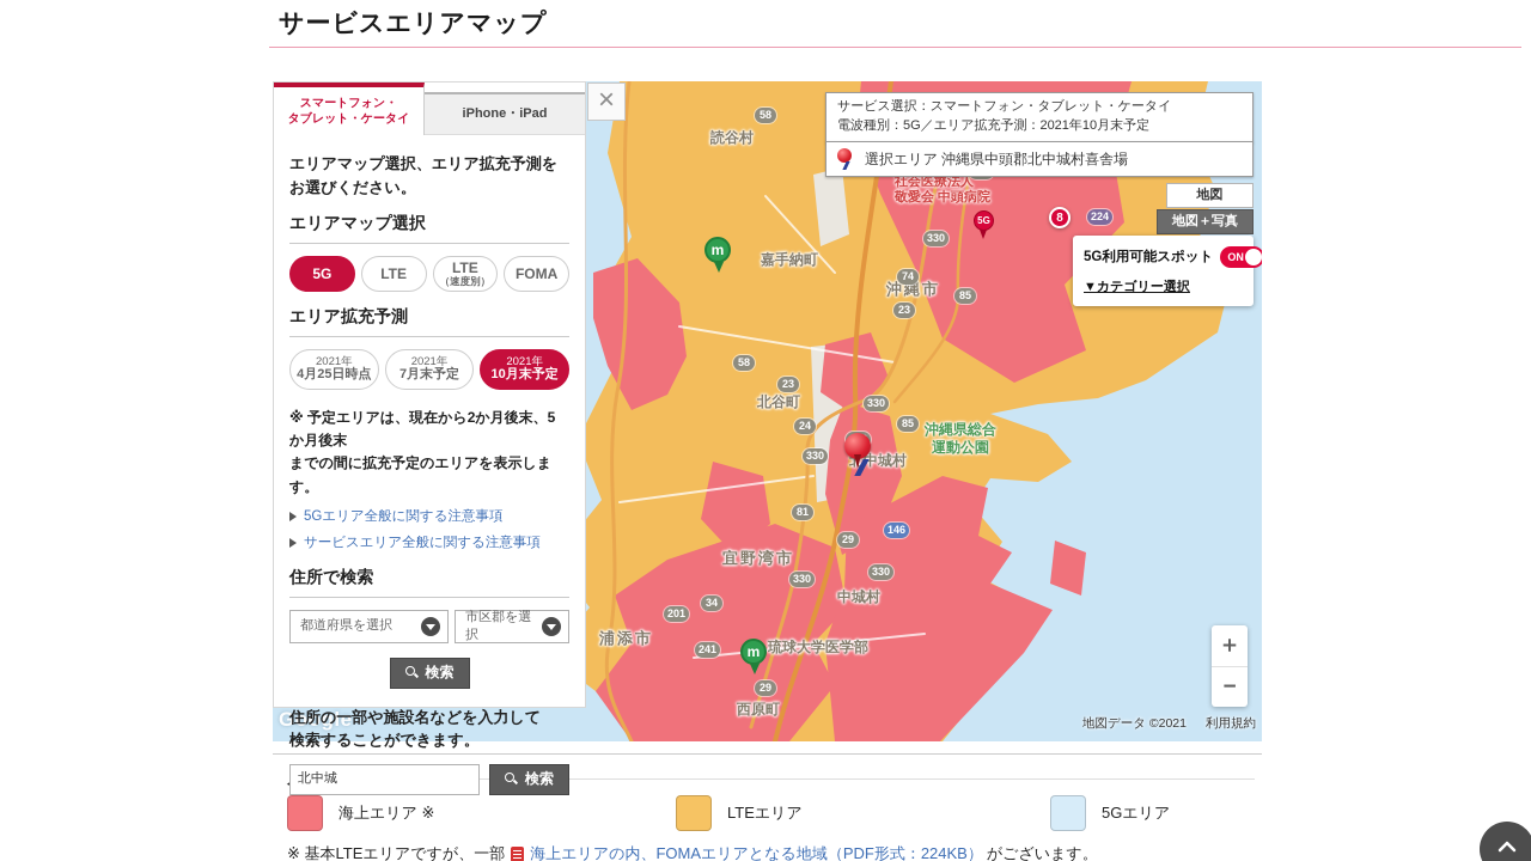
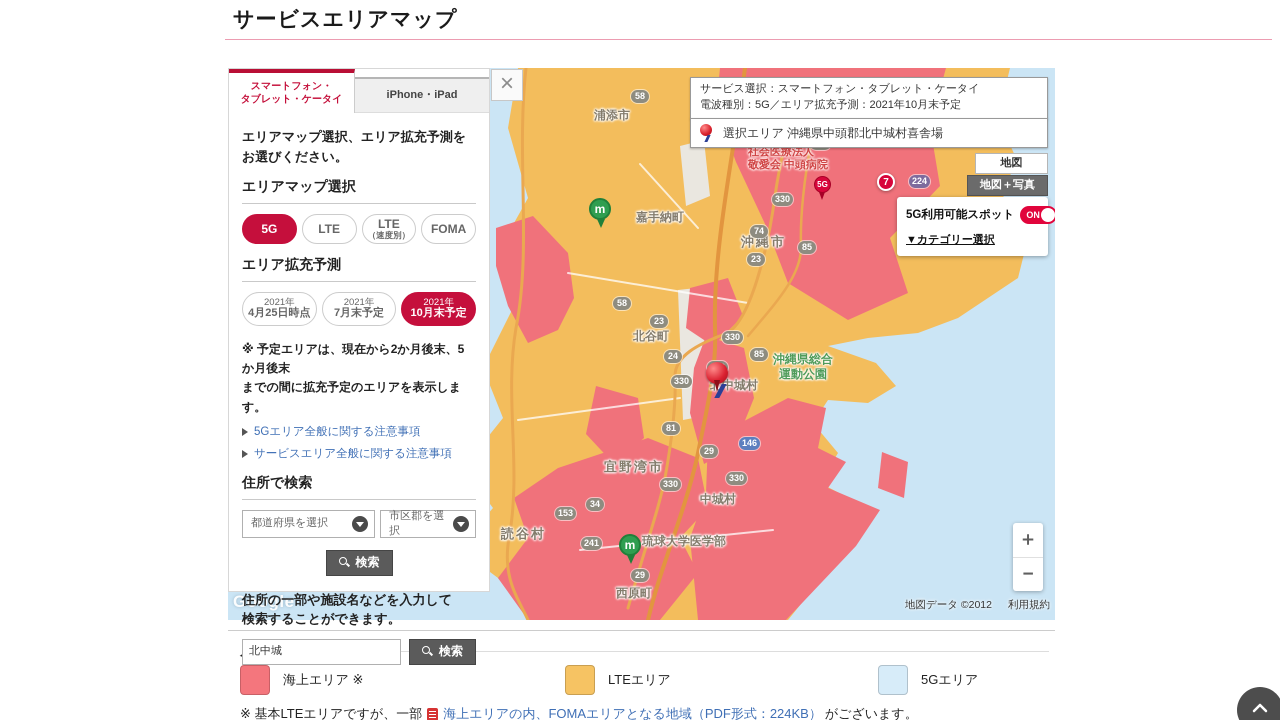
  サービスエリアマップ
- 読谷村
+ 浦添市
  嘉手納町
  沖縄市
  北谷町
  中城村
  宜野湾市
  中城村
- 浦添市
+ 読谷村
  琉球大学医学部
  西原町
  58
  58
  23
  24
  330
  330
  85
  81
  146
  29
  330
  330
  34
- 201
+ 153
  241
  29
  330
  74
  23
  85
  224
- 8
+ 7
  m
  m
  社会医療法人
  敬愛会 中頭病院
  沖縄県総合
  運動公園
  5G
  ×
  サービス選択：スマートフォン・タブレット・ケータイ 電波種別：5G／エリア拡充予測：2021年10月末予定
  選択エリア 沖縄県中頭郡北中城村喜舎場
  地図
  地図＋写真
  5G利用可能スポット
  ON
  ▼カテゴリー選択
  ＋
  −
  Google
- 地図データ ©2021
+ 地図データ ©2012
  利用規約
  スマートフォン・
  タブレット・ケータイ
  iPhone・iPad
  エリアマップ選択、エリア拡充予測を
  お選びください。
  エリアマップ選択
  5G
  LTE
  LTE
  （速度別）
  FOMA
  エリア拡充予測
  2021年
  4月25日時点
  2021年
  7月末予定
  2021年
  10月末予定
  ※ 予定エリアは、現在から2か月後末、5か月後末
  までの間に拡充予定のエリアを表示します。
  5Gエリア全般に関する注意事項
  サービスエリア全般に関する注意事項
  住所で検索
  都道府県を選択
  市区郡を選択
  検索
  住所の一部や施設名などを入力して
  検索することができます。
  北中城
  検索
  海上エリア ※
  LTEエリア
  5Gエリア
  ※ 基本LTEエリアですが、一部
  海上エリアの内、FOMAエリアとなる地域（PDF形式：224KB）
  がございます。
